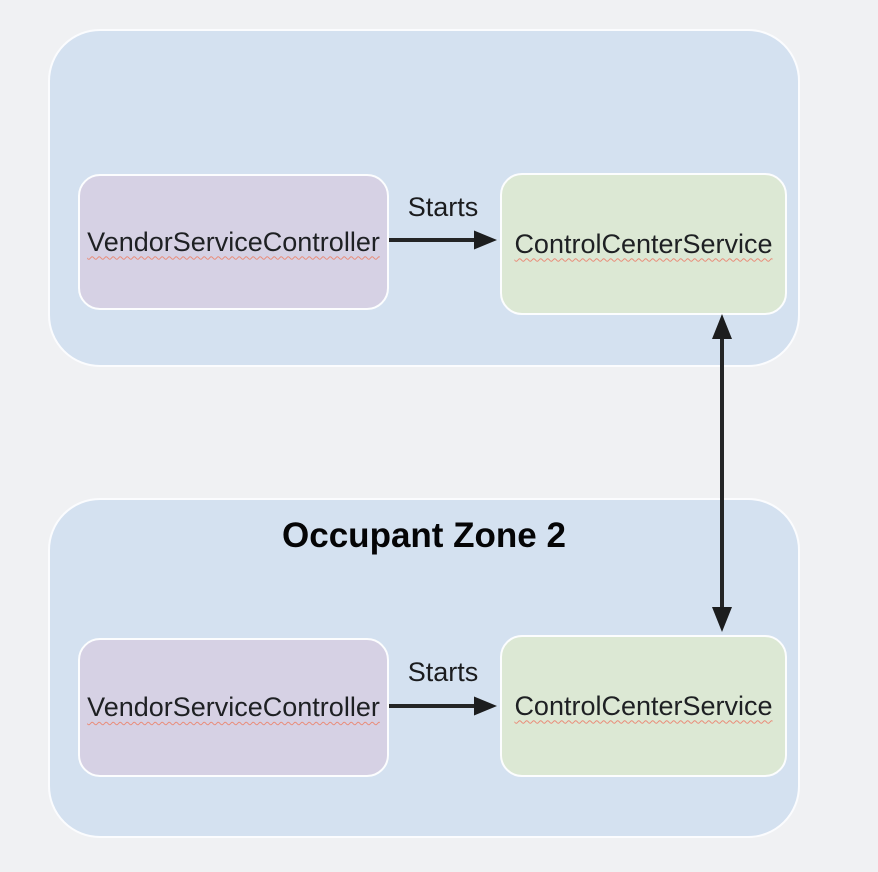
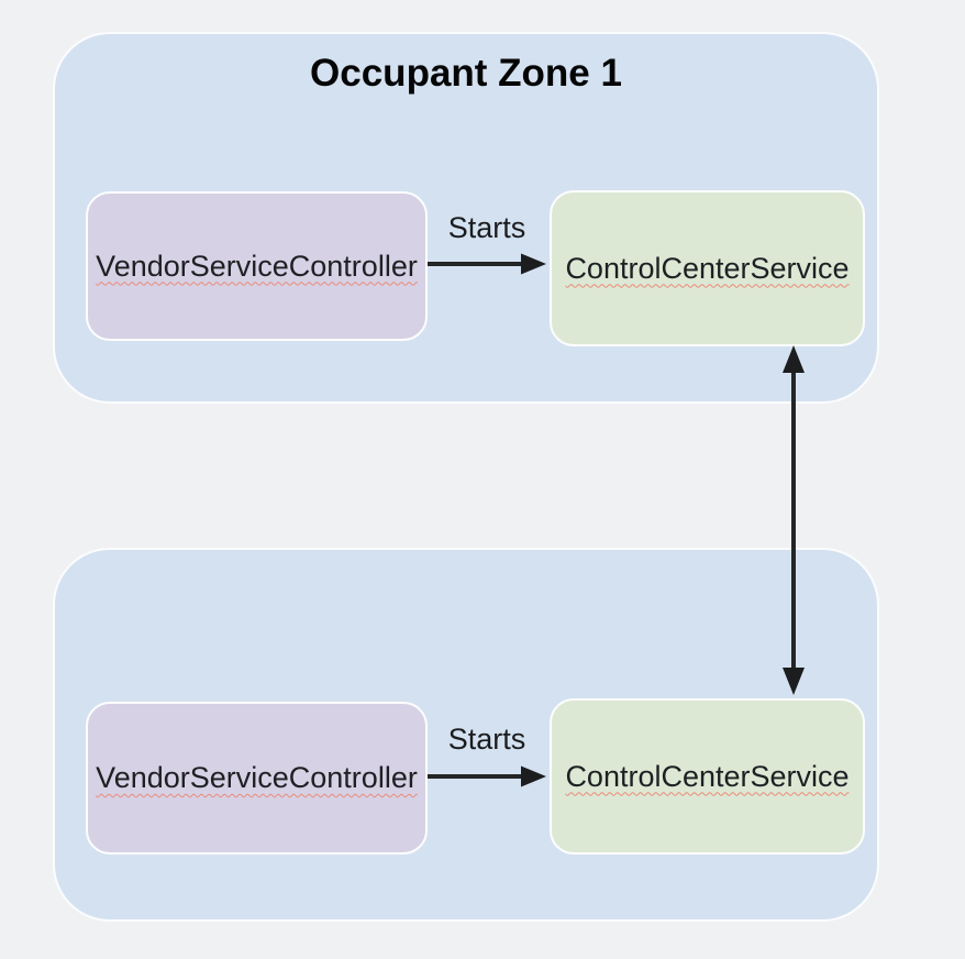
+ Occupant Zone 1
  VendorServiceController
  ControlCenterService
- Occupant Zone 2
  VendorServiceController
  ControlCenterService
  Starts
  Starts
